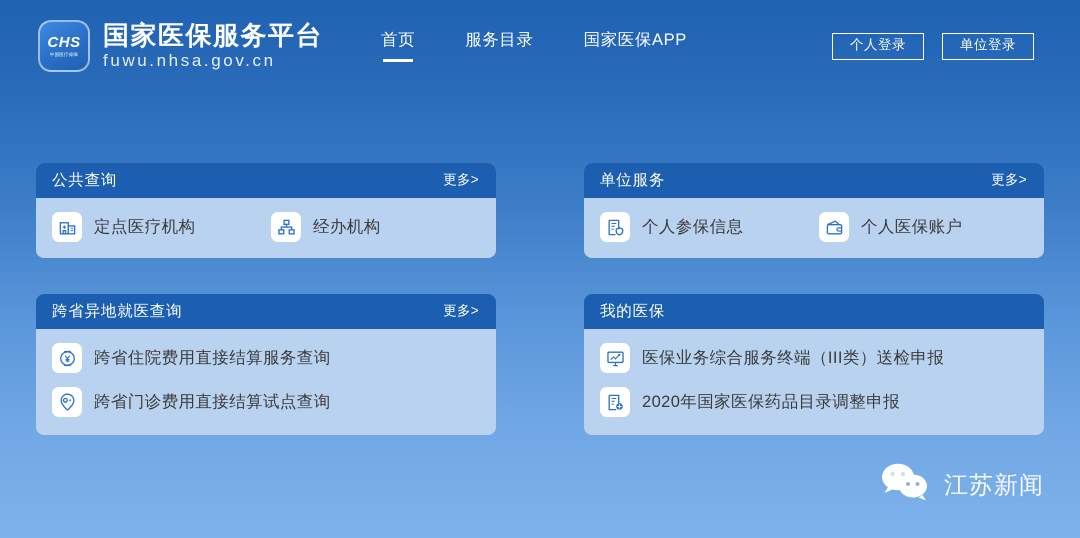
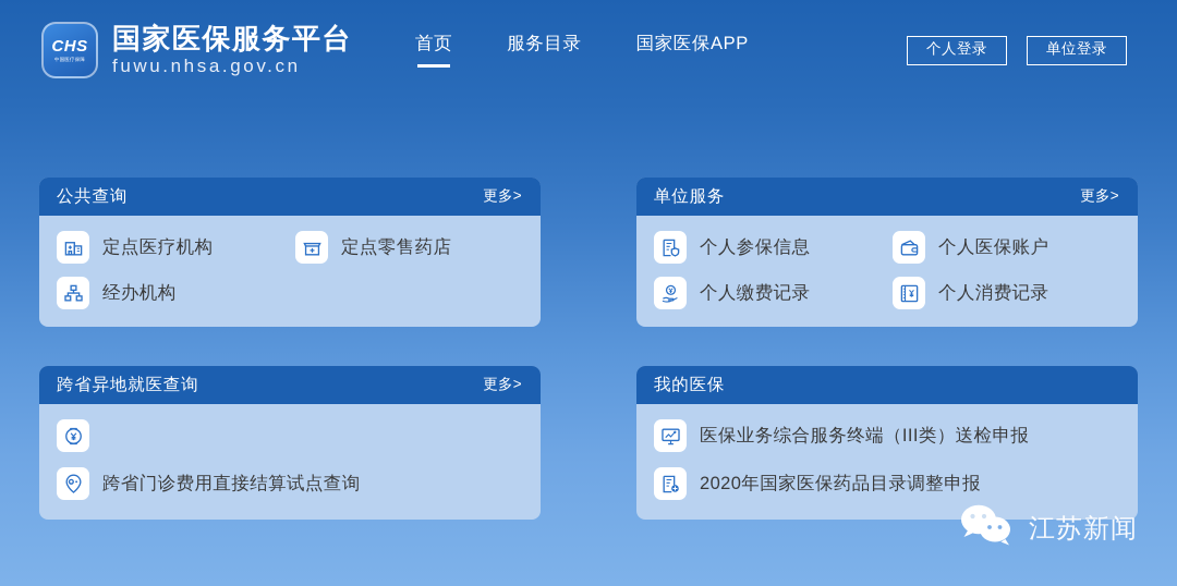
  CHS
  国家医保服务平台
  fuwu.nhsa.gov.cn
  首页
  服务目录
  国家医保APP
  个人登录
  单位登录
  公共查询
  更多>
  定点医疗机构
+ 定点零售药店
  经办机构
  单位服务
  更多>
  个人参保信息
  个人医保账户
+ 个人缴费记录
+ 个人消费记录
  跨省异地就医查询
  更多>
- 跨省住院费用直接结算服务查询
  跨省门诊费用直接结算试点查询
  我的医保
  医保业务综合服务终端（III类）送检申报
  2020年国家医保药品目录调整申报
  江苏新闻
